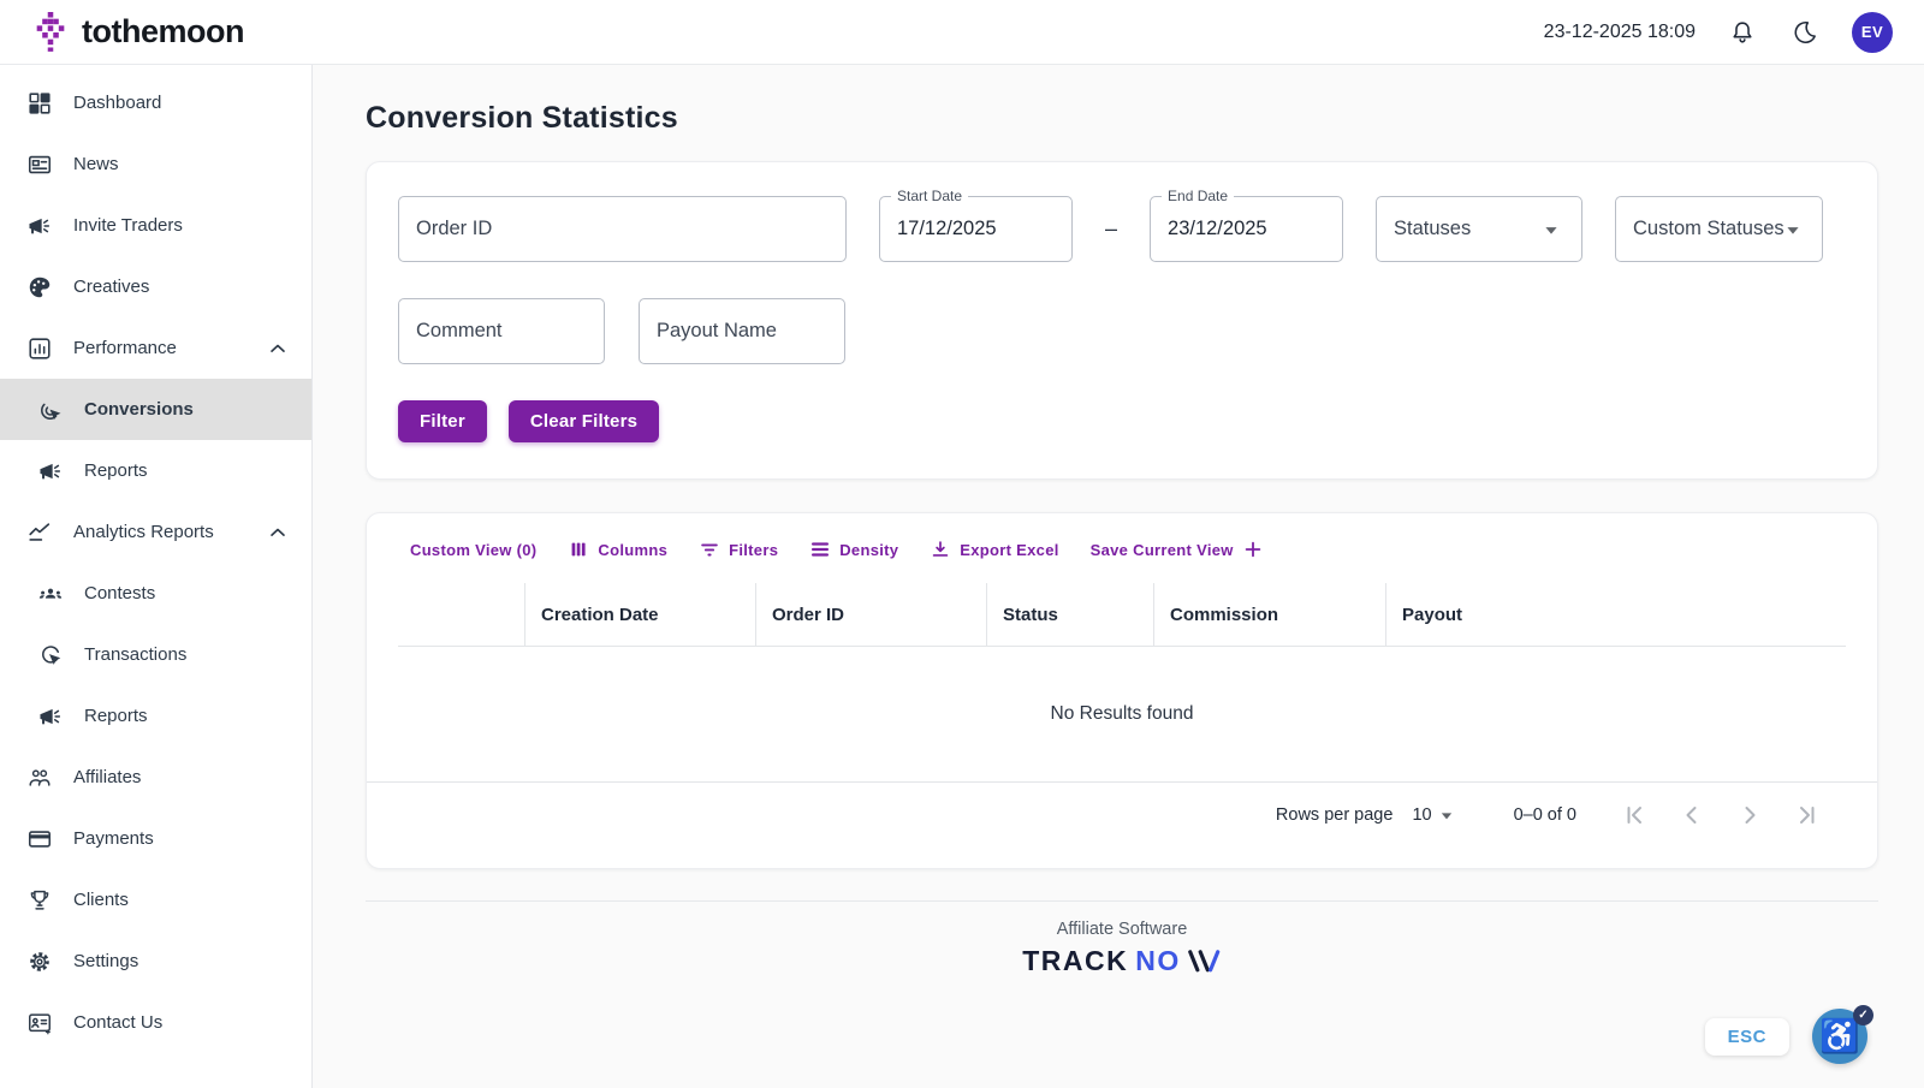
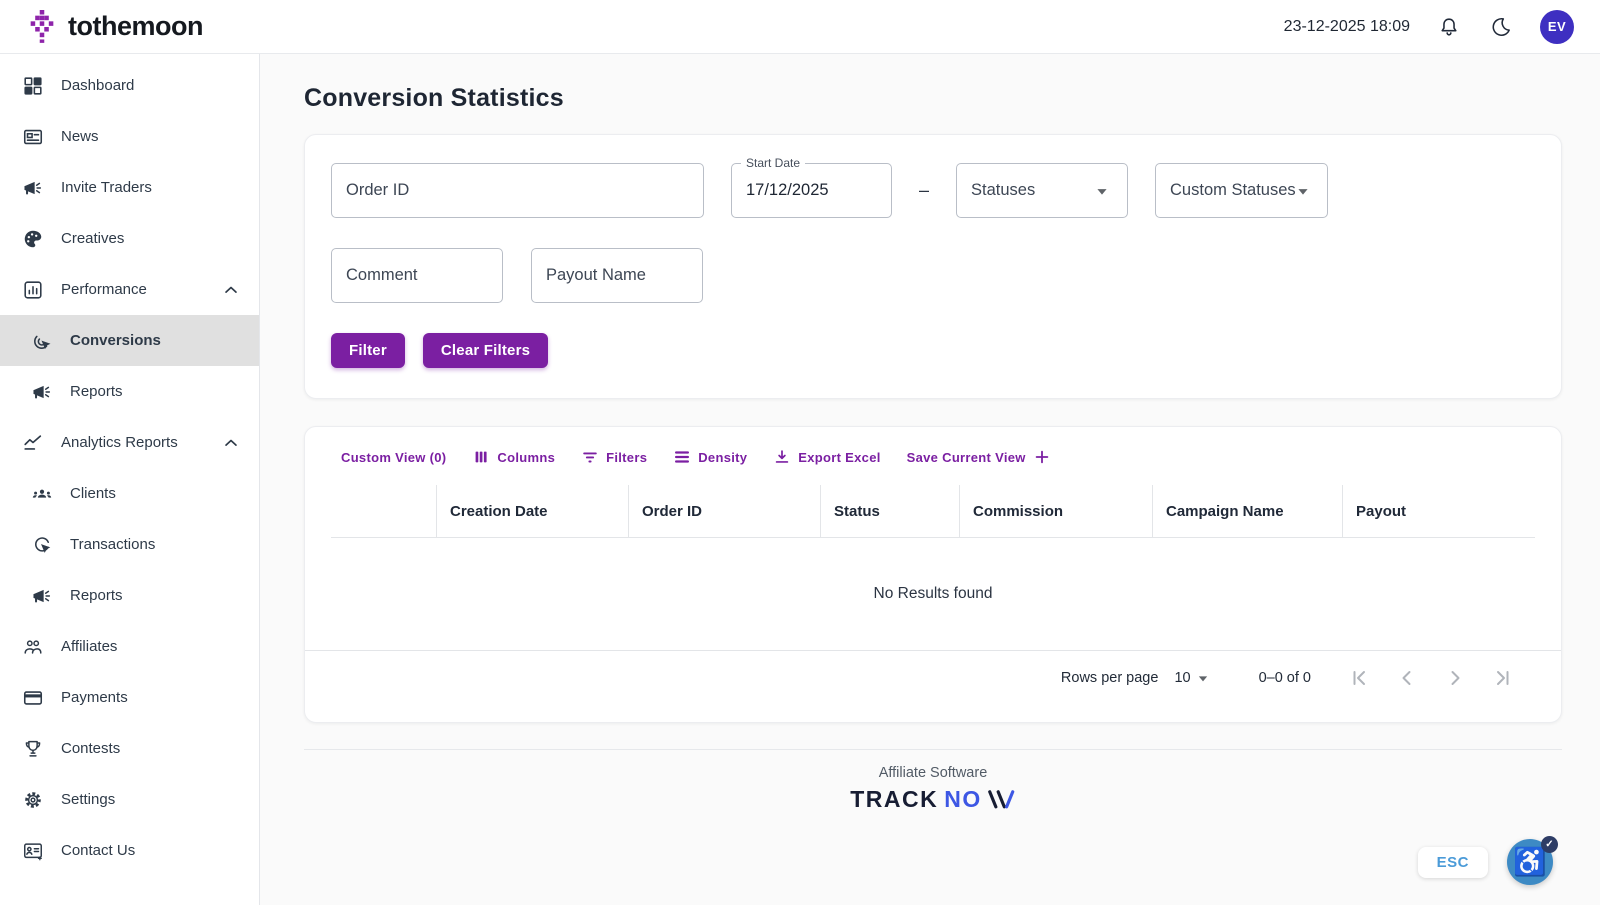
  tothemoon
  23-12-2025 18:09
  EV
  Dashboard
  News
  Invite Traders
  Creatives
  Performance
  Conversions
  Reports
  Analytics Reports
- Contests
+ Clients
  Transactions
  Reports
  Affiliates
  Payments
- Clients
+ Contests
  Settings
  Contact Us
  Conversion Statistics
  Order ID
  Start Date
  17/12/2025
  –
- End Date
- 23/12/2025
  Statuses
  Custom Statuses
  Comment
  Payout Name
  Filter
  Clear Filters
  Custom View (0)
  Columns
  Filters
  Density
  Export Excel
  Save Current View
  Creation Date
  Order ID
  Status
  Commission
+ Campaign Name
  Payout
  No Results found
  Rows per page
  10
  0–0 of 0
  Affiliate Software
  TRACK
  NO
  ESC
  ♿
  ✓
